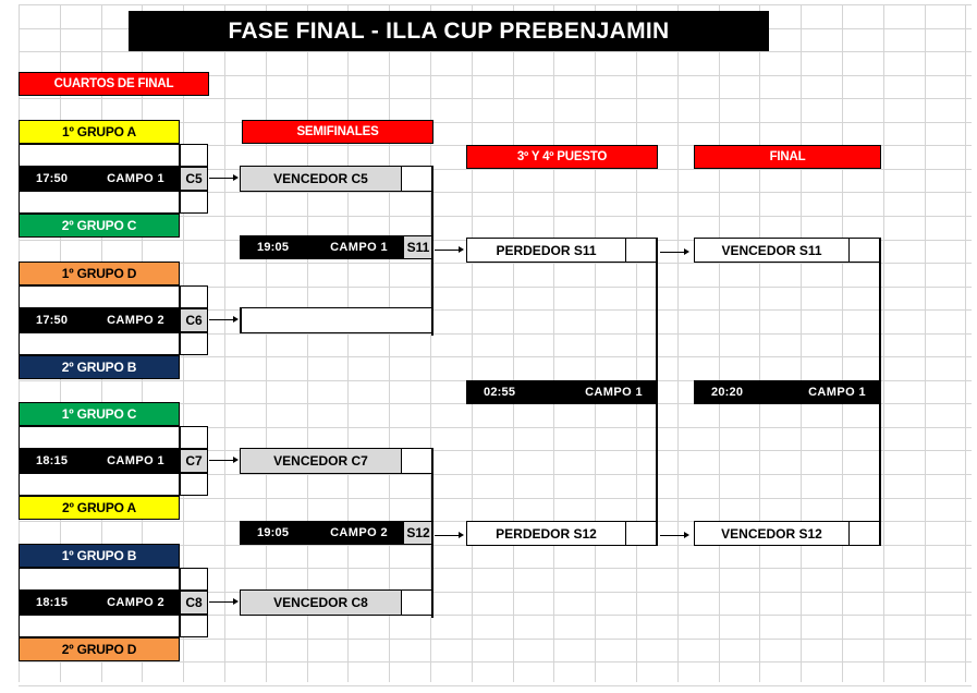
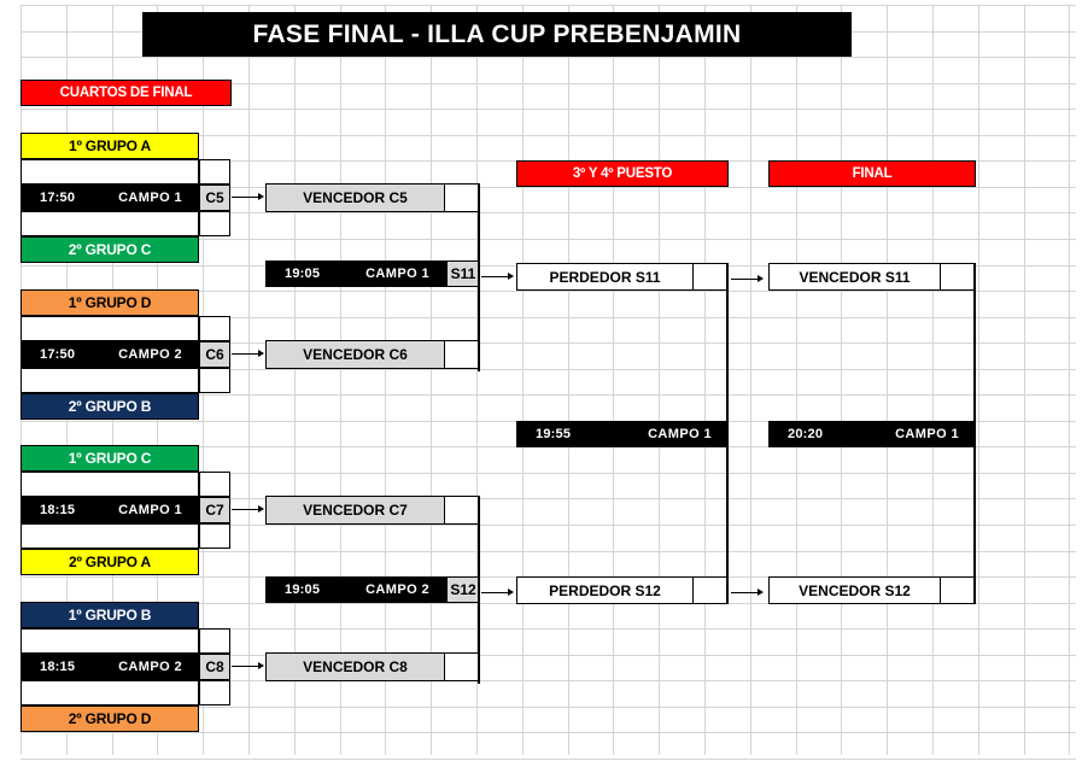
  FASE FINAL - ILLA CUP PREBENJAMIN
  CUARTOS DE FINAL
- SEMIFINALES
  3º Y 4º PUESTO
  FINAL
  1º GRUPO A
  17:50
  CAMPO 1
  2º GRUPO C
  C5
  1º GRUPO D
  17:50
  CAMPO 2
  2º GRUPO B
  C6
  1º GRUPO C
  18:15
  CAMPO 1
  2º GRUPO A
  C7
  1º GRUPO B
  18:15
  CAMPO 2
  2º GRUPO D
  C8
  VENCEDOR C5
  19:05
  CAMPO 1
  S11
+ VENCEDOR C6
  VENCEDOR C7
  19:05
  CAMPO 2
  S12
  VENCEDOR C8
  PERDEDOR S11
- 02:55
+ 19:55
  CAMPO 1
  PERDEDOR S12
  VENCEDOR S11
  20:20
  CAMPO 1
  VENCEDOR S12
